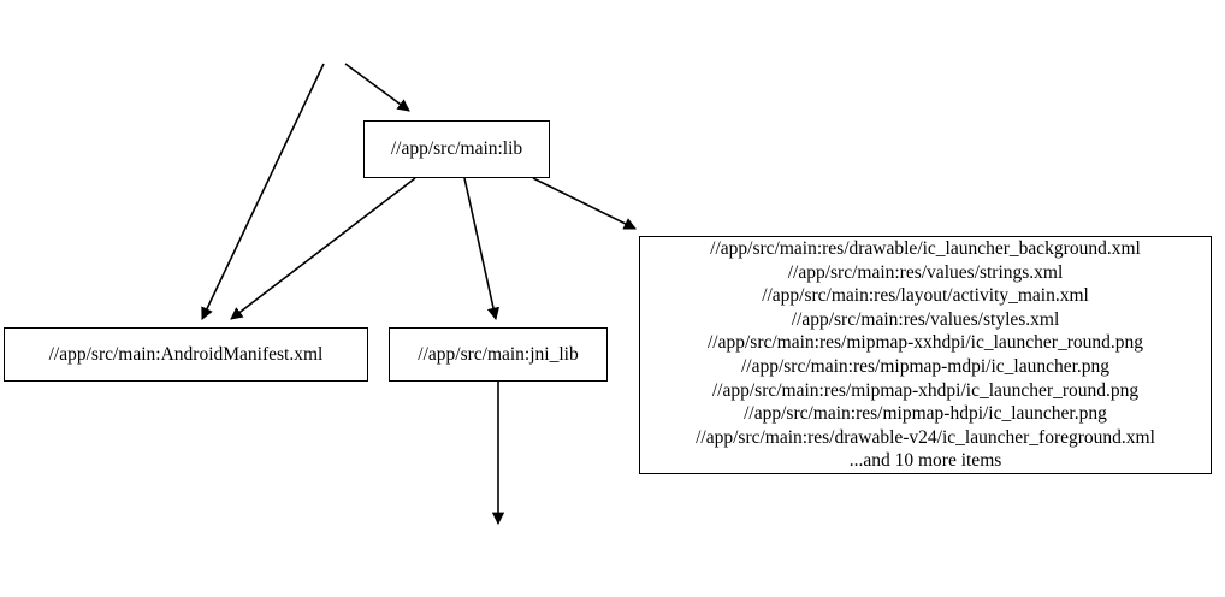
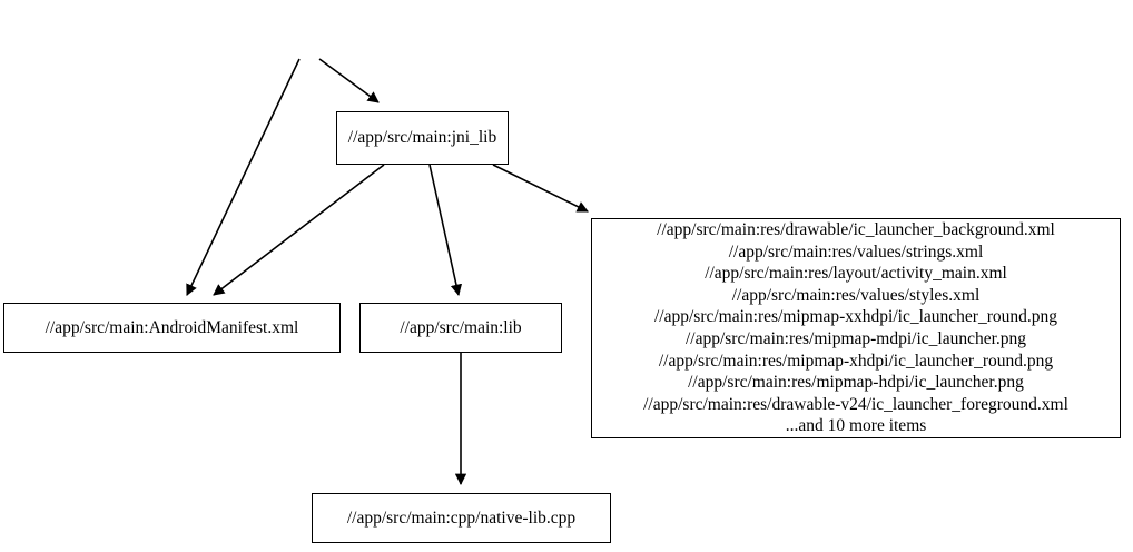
- //app/src/main:lib
+ //app/src/main:jni_lib
  //app/src/main:AndroidManifest.xml
- //app/src/main:jni_lib
+ //app/src/main:lib
+ //app/src/main:cpp/native-lib.cpp
  //app/src/main:res/drawable/ic_launcher_background.xml
  //app/src/main:res/values/strings.xml
  //app/src/main:res/layout/activity_main.xml
  //app/src/main:res/values/styles.xml
  //app/src/main:res/mipmap-xxhdpi/ic_launcher_round.png
  //app/src/main:res/mipmap-mdpi/ic_launcher.png
  //app/src/main:res/mipmap-xhdpi/ic_launcher_round.png
  //app/src/main:res/mipmap-hdpi/ic_launcher.png
  //app/src/main:res/drawable-v24/ic_launcher_foreground.xml
  ...and 10 more items
